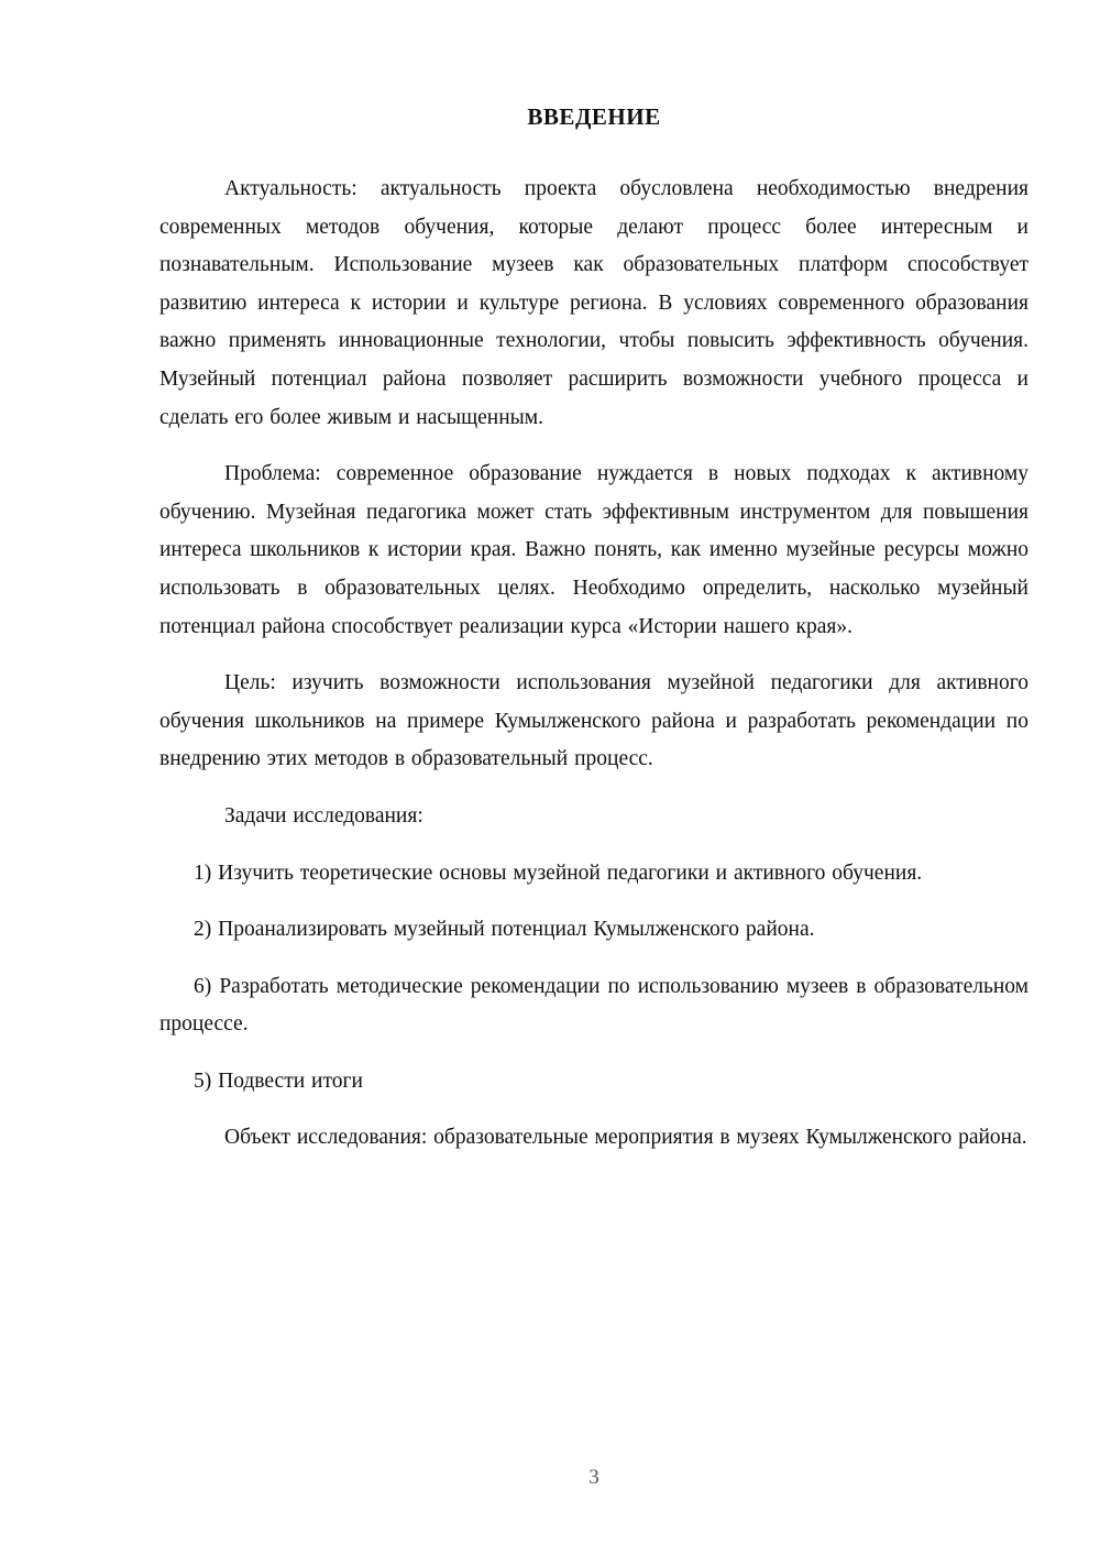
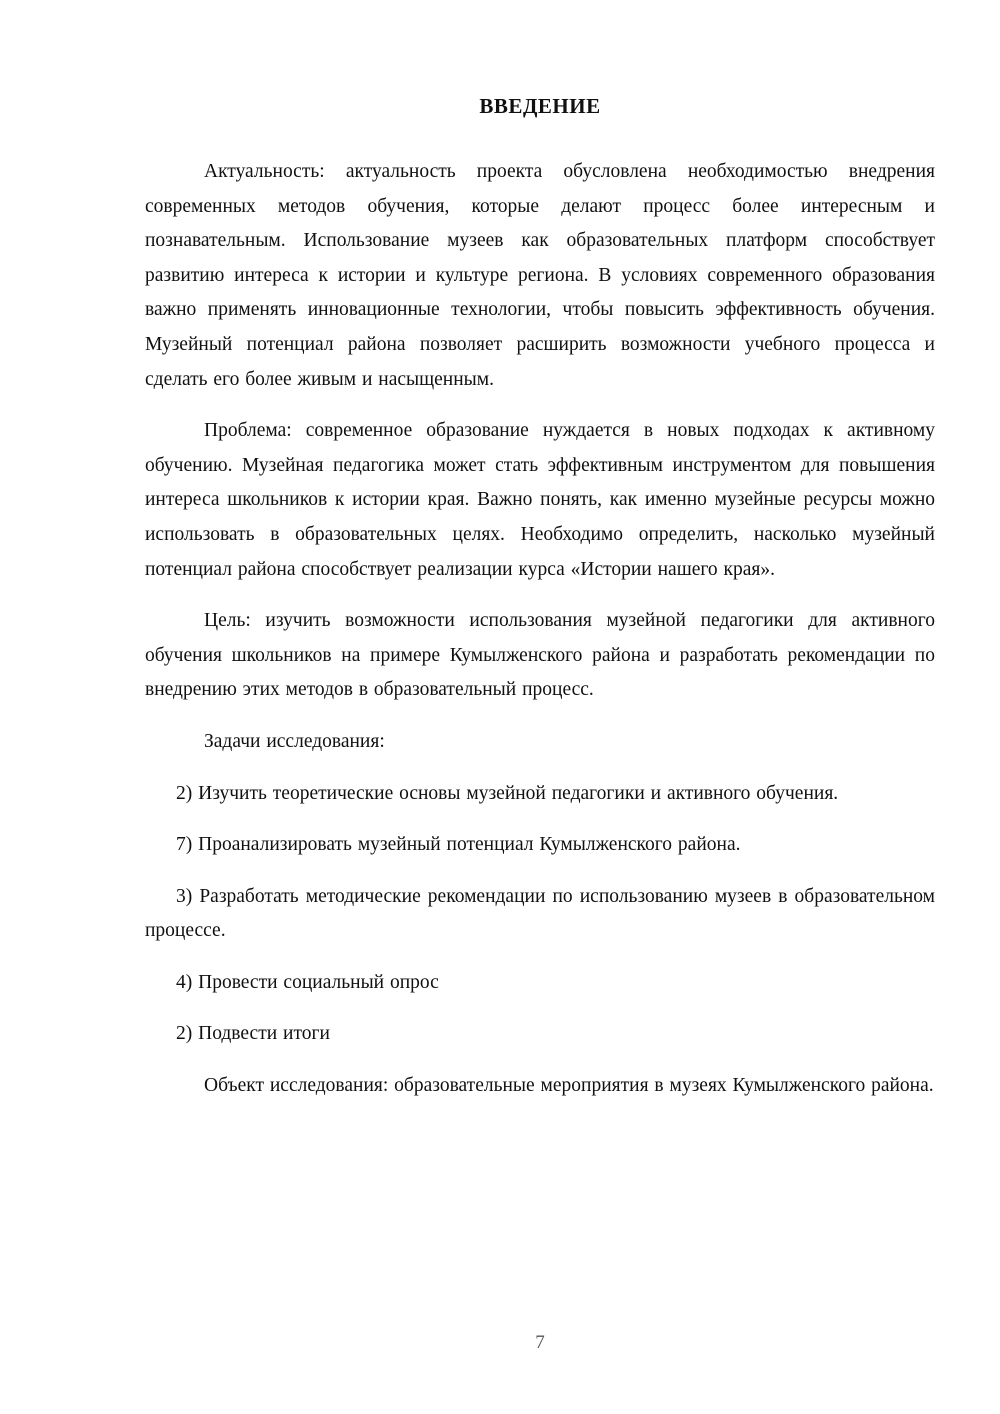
  ВВЕДЕНИЕ
  Актуальность: актуальность проекта обусловлена необходимостью внедрения современных методов обучения, которые делают процесс более интересным и познавательным. Использование музеев как образовательных платформ способствует развитию интереса к истории и культуре региона. В условиях современного образования важно применять инновационные технологии, чтобы повысить эффективность обучения. Музейный потенциал района позволяет расширить возможности учебного процесса и сделать его более живым и насыщенным.
  Проблема: современное образование нуждается в новых подходах к активному обучению. Музейная педагогика может стать эффективным инструментом для повышения интереса школьников к истории края. Важно понять, как именно музейные ресурсы можно использовать в образовательных целях. Необходимо определить, насколько музейный потенциал района способствует реализации курса «Истории нашего края».
  Цель: изучить возможности использования музейной педагогики для активного обучения школьников на примере Кумылженского района и разработать рекомендации по внедрению этих методов в образовательный процесс.
  Задачи исследования:
- 1) Изучить теоретические основы музейной педагогики и активного обучения.
+ 2) Изучить теоретические основы музейной педагогики и активного обучения.
- 2) Проанализировать музейный потенциал Кумылженского района.
+ 7) Проанализировать музейный потенциал Кумылженского района.
- 6) Разработать методические рекомендации по использованию музеев в образовательном процессе.
+ 3) Разработать методические рекомендации по использованию музеев в образовательном процессе.
+ 4) Провести социальный опрос
- 5) Подвести итоги
+ 2) Подвести итоги
  Объект исследования: образовательные мероприятия в музеях Кумылженского района.
- 3
+ 7
